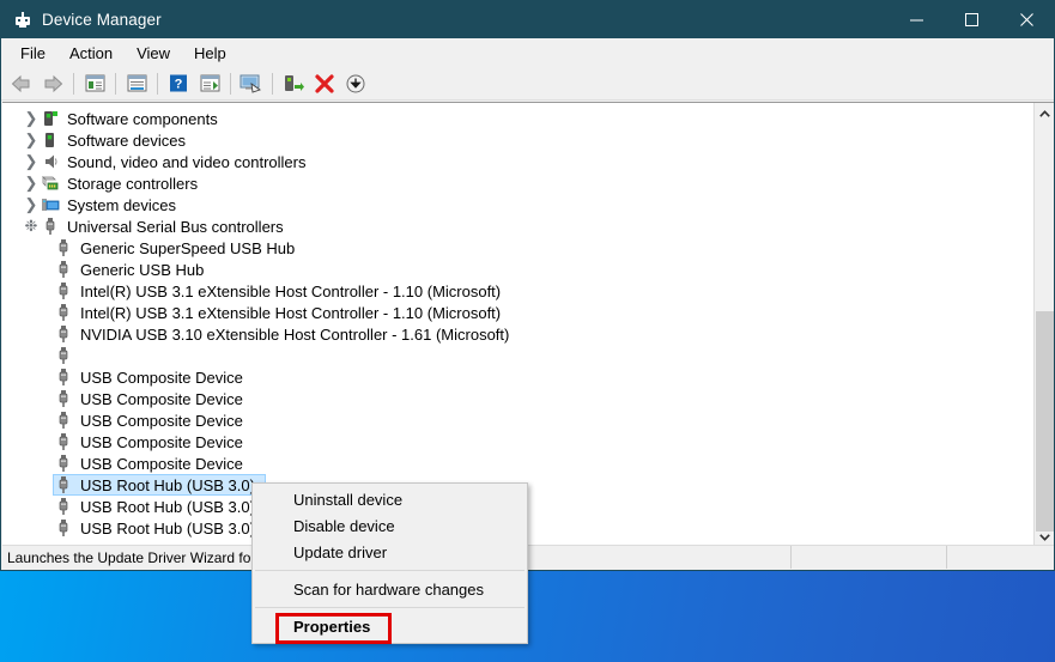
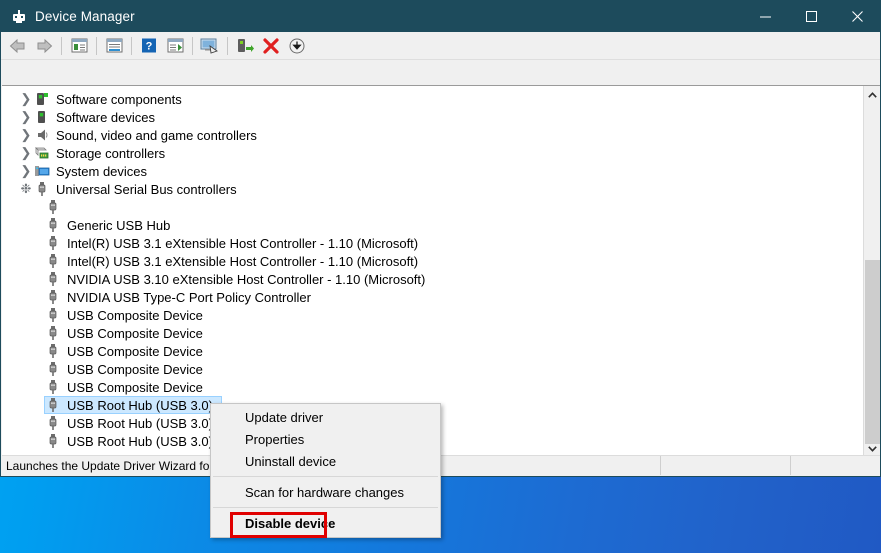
  Device Manager
- File
- Action
- View
- Help
  ?
  ❯
  Software components
  ❯
  Software devices
  ❯
- Sound, video and video controllers
+ Sound, video and game controllers
  ❯
  Storage controllers
  ❯
  System devices
  ❉
  Universal Serial Bus controllers
- Generic SuperSpeed USB Hub
  Generic USB Hub
  Intel(R) USB 3.1 eXtensible Host Controller - 1.10 (Microsoft)
  Intel(R) USB 3.1 eXtensible Host Controller - 1.10 (Microsoft)
- NVIDIA USB 3.10 eXtensible Host Controller - 1.61 (Microsoft)
+ NVIDIA USB 3.10 eXtensible Host Controller - 1.10 (Microsoft)
+ NVIDIA USB Type-C Port Policy Controller
  USB Composite Device
  USB Composite Device
  USB Composite Device
  USB Composite Device
  USB Composite Device
  USB Root Hub (USB 3.0
  USB Root Hub (USB 3.0
  USB Root Hub (USB 3.0
- Uninstall device
+ Update driver
- Disable device
+ Properties
- Update driver
+ Uninstall device
  Scan for hardware changes
- Properties
+ Disable device
